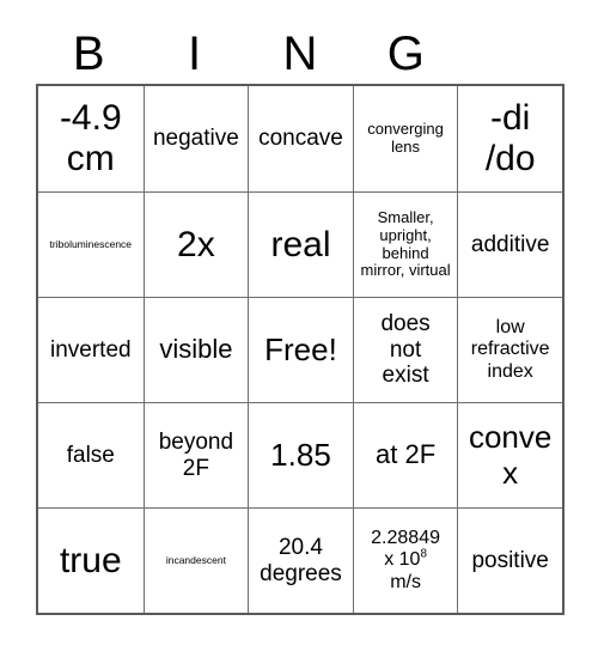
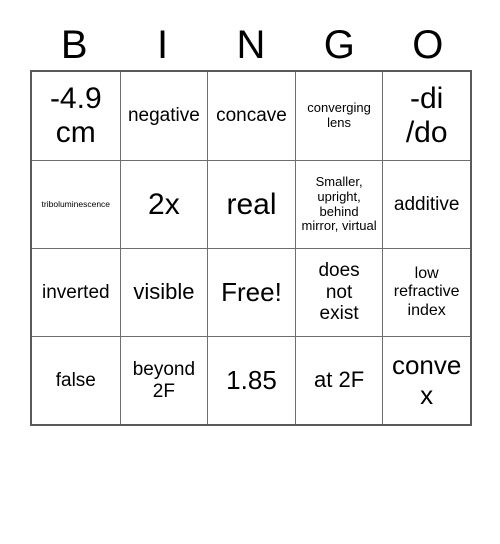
  B
  I
  N
  G
+ O
  -4.9
  cm
  negative
  concave
  converging
  lens
  -di
  /do
  triboluminescence
  2x
  real
  Smaller,
  upright,
  behind
  mirror, virtual
  additive
  inverted
  visible
  Free!
  does
  not
  exist
  low
  refractive
  index
  false
  beyond
  2F
  1.85
  at 2F
  convex
- true
- incandescent
- 20.4
- degrees
- 2.28849
- x 108
- m/s
- positive
